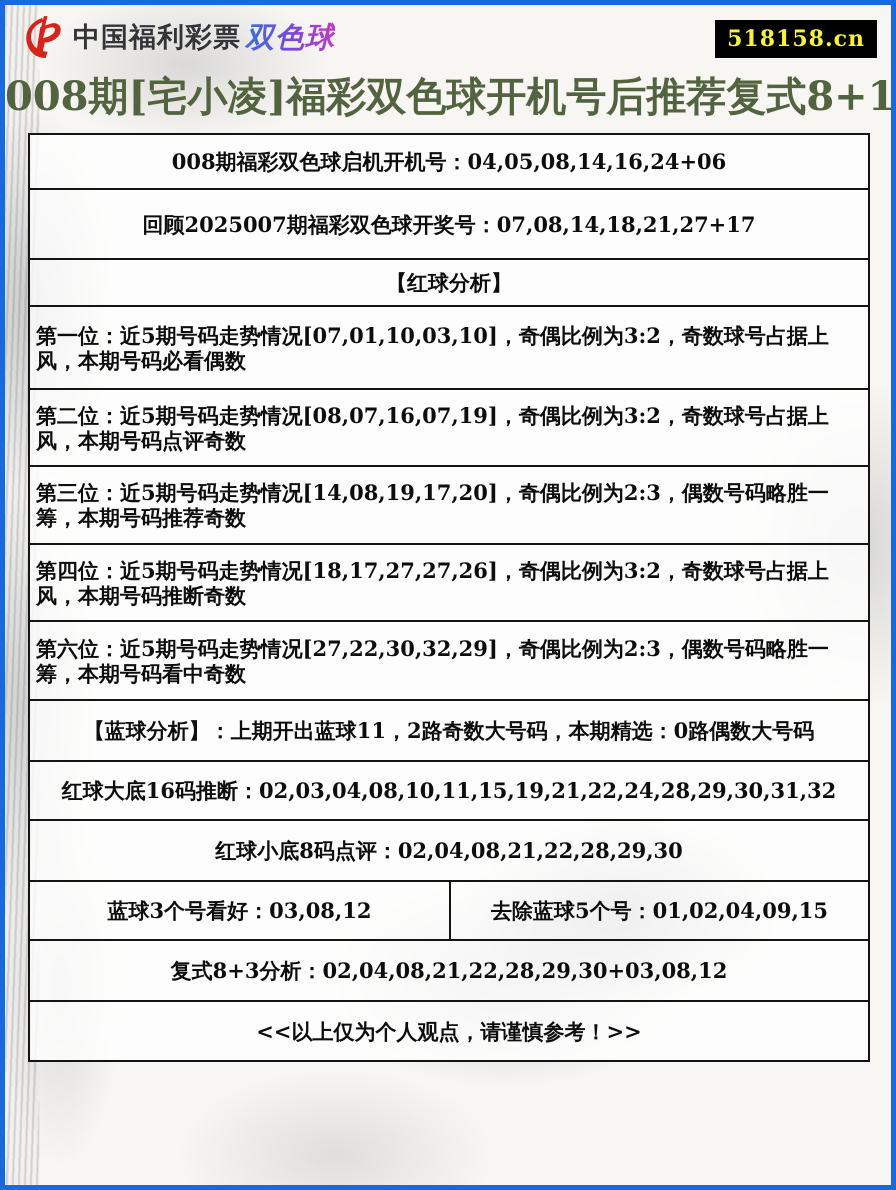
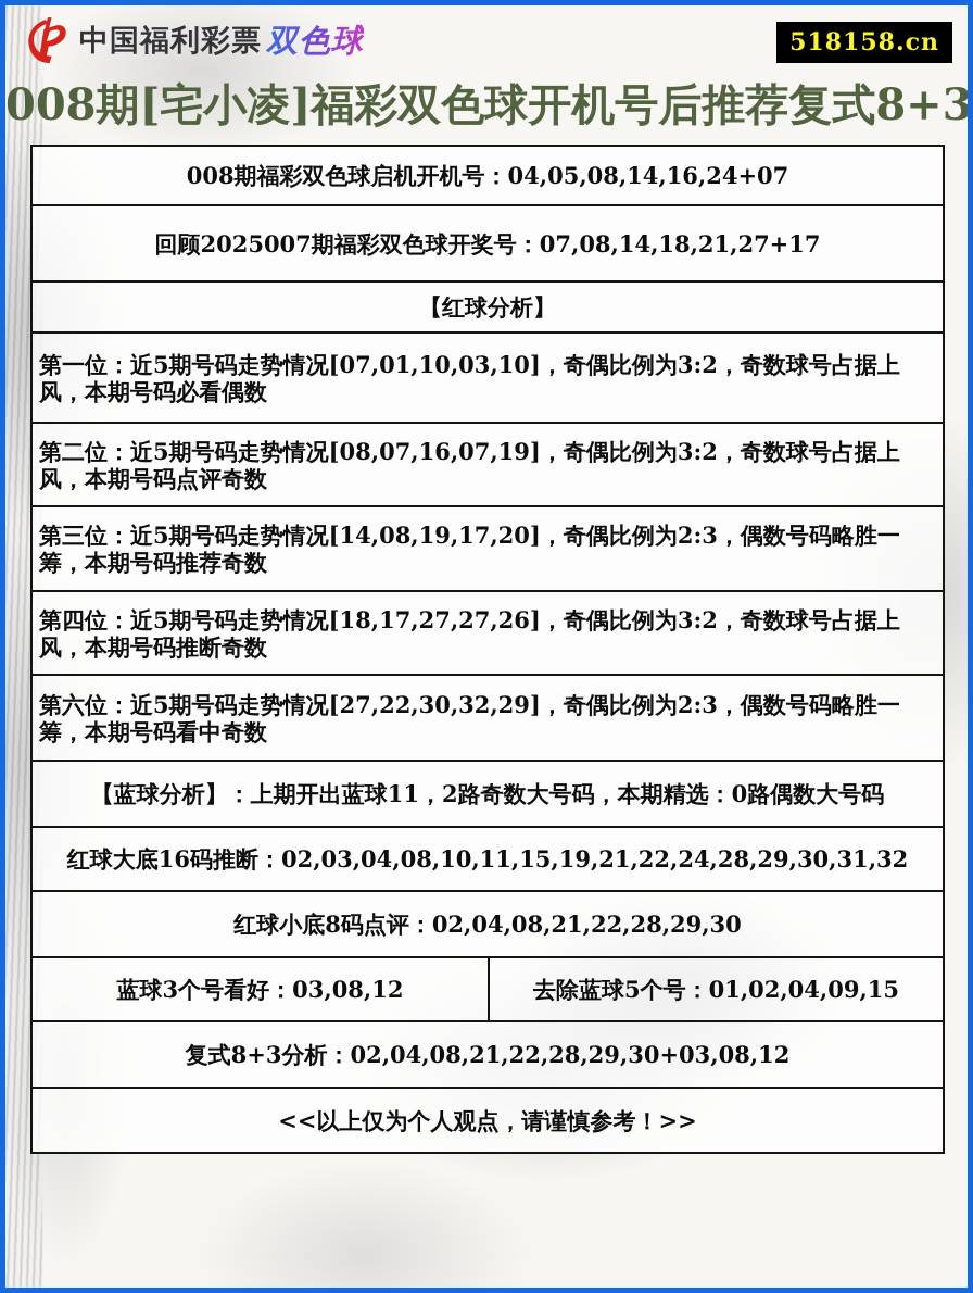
  中国福利彩票
  双色球
  518158.cn
- 008期[宅小凌]福彩双色球开机号后推荐复式8+1
+ 008期[宅小凌]福彩双色球开机号后推荐复式8+3
- 008期福彩双色球启机开机号：04,05,08,14,16,24+06
+ 008期福彩双色球启机开机号：04,05,08,14,16,24+07
  回顾2025007期福彩双色球开奖号：07,08,14,18,21,27+17
  【红球分析】
  第一位：近5期号码走势情况[07,01,10,03,10]，奇偶比例为3:2，奇数球号占据上风，本期号码必看偶数
  第二位：近5期号码走势情况[08,07,16,07,19]，奇偶比例为3:2，奇数球号占据上风，本期号码点评奇数
  第三位：近5期号码走势情况[14,08,19,17,20]，奇偶比例为2:3，偶数号码略胜一筹，本期号码推荐奇数
  第四位：近5期号码走势情况[18,17,27,27,26]，奇偶比例为3:2，奇数球号占据上风，本期号码推断奇数
  第六位：近5期号码走势情况[27,22,30,32,29]，奇偶比例为2:3，偶数号码略胜一筹，本期号码看中奇数
  【蓝球分析】：上期开出蓝球11，2路奇数大号码，本期精选：0路偶数大号码
  红球大底16码推断：02,03,04,08,10,11,15,19,21,22,24,28,29,30,31,32
  红球小底8码点评：02,04,08,21,22,28,29,30
  蓝球3个号看好：03,08,12
  去除蓝球5个号：01,02,04,09,15
  复式8+3分析：02,04,08,21,22,28,29,30+03,08,12
  <<以上仅为个人观点，请谨慎参考！>>
